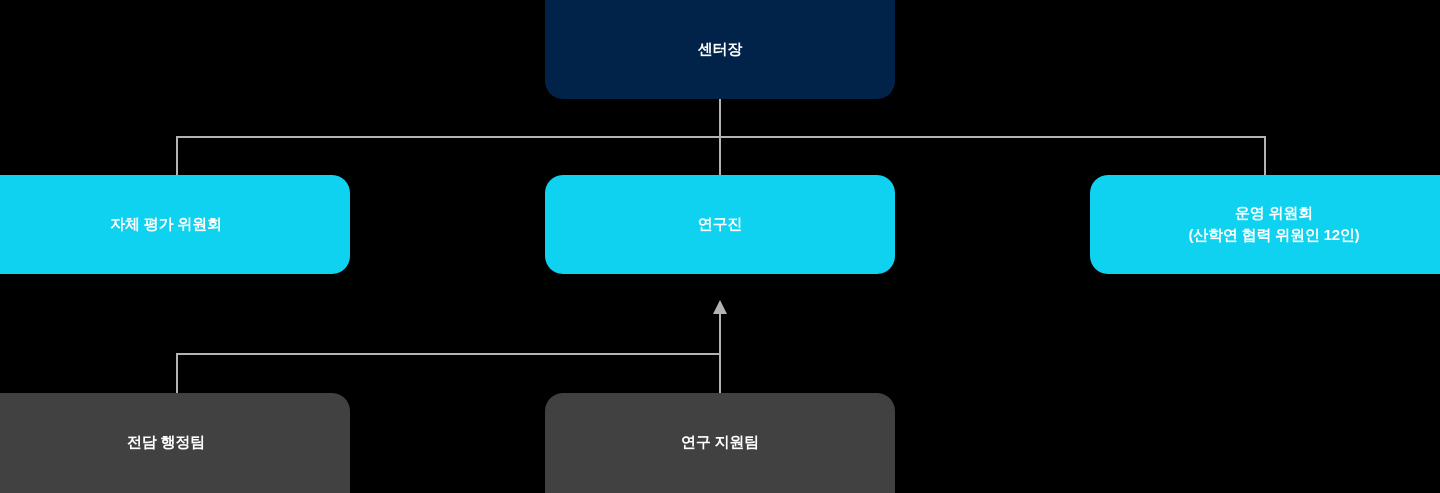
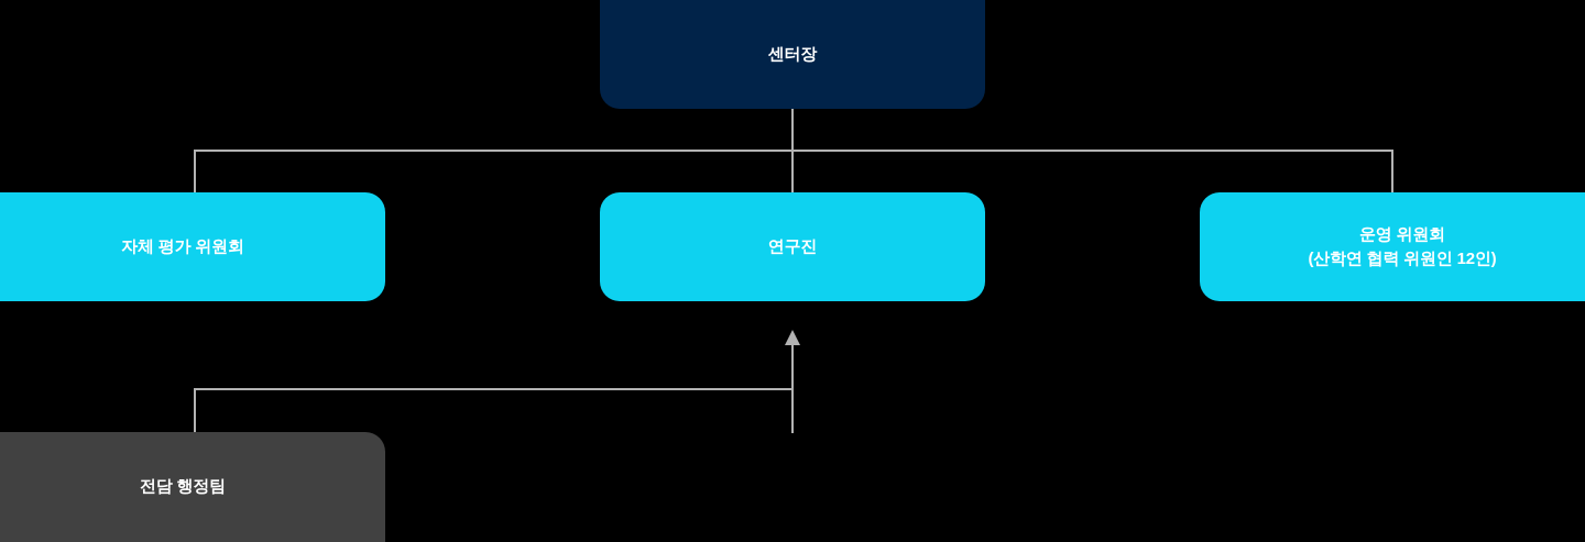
  센터장
  자체 평가 위원회
  연구진
  운영 위원회
  (산학연 협력 위원인 12인)
  전담 행정팀
- 연구 지원팀
